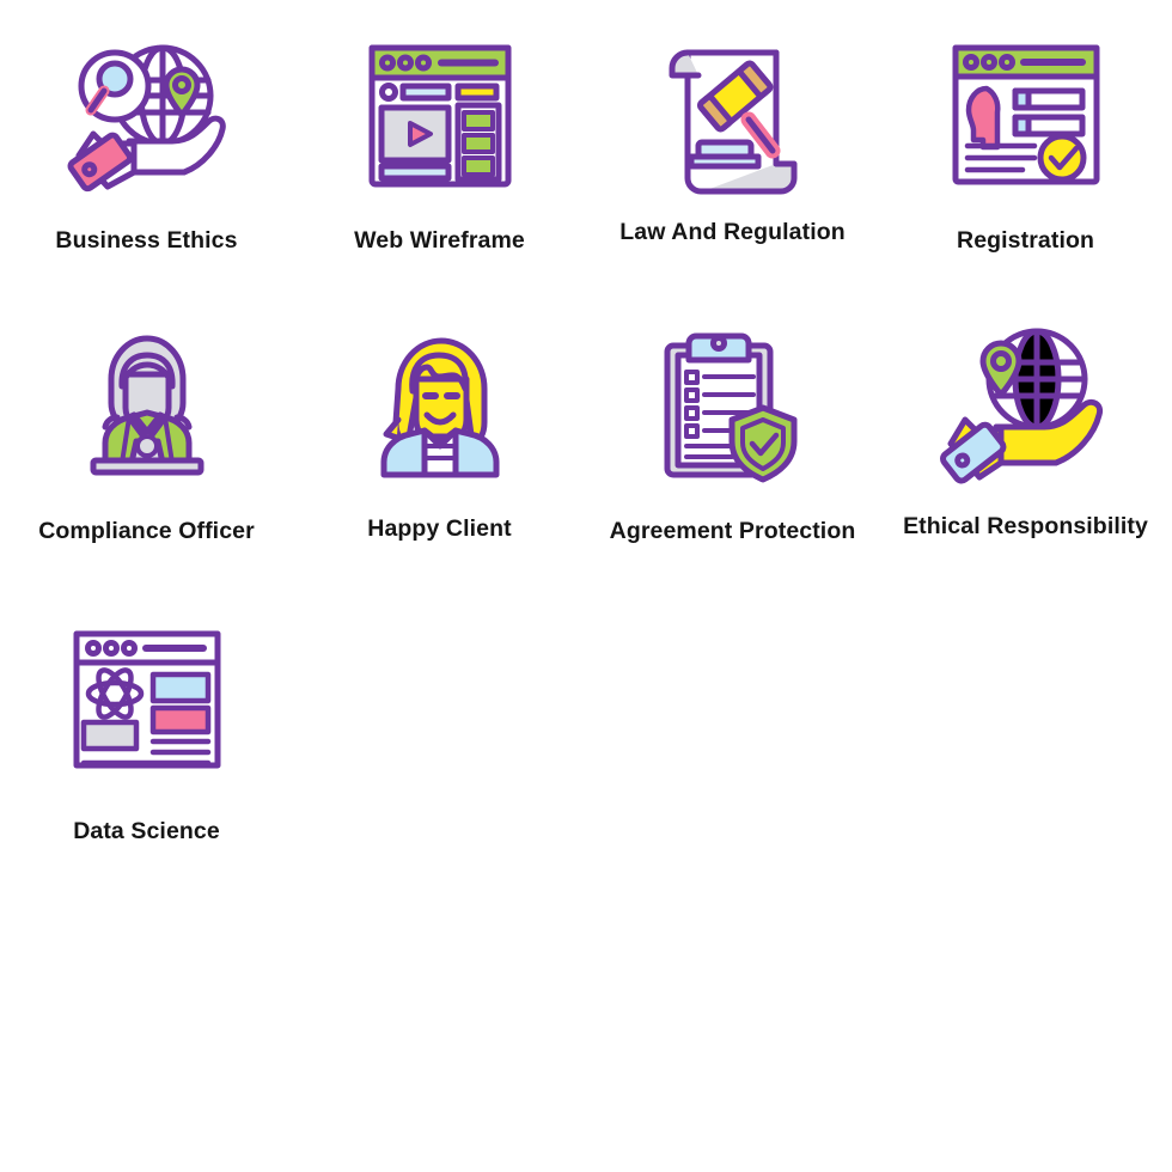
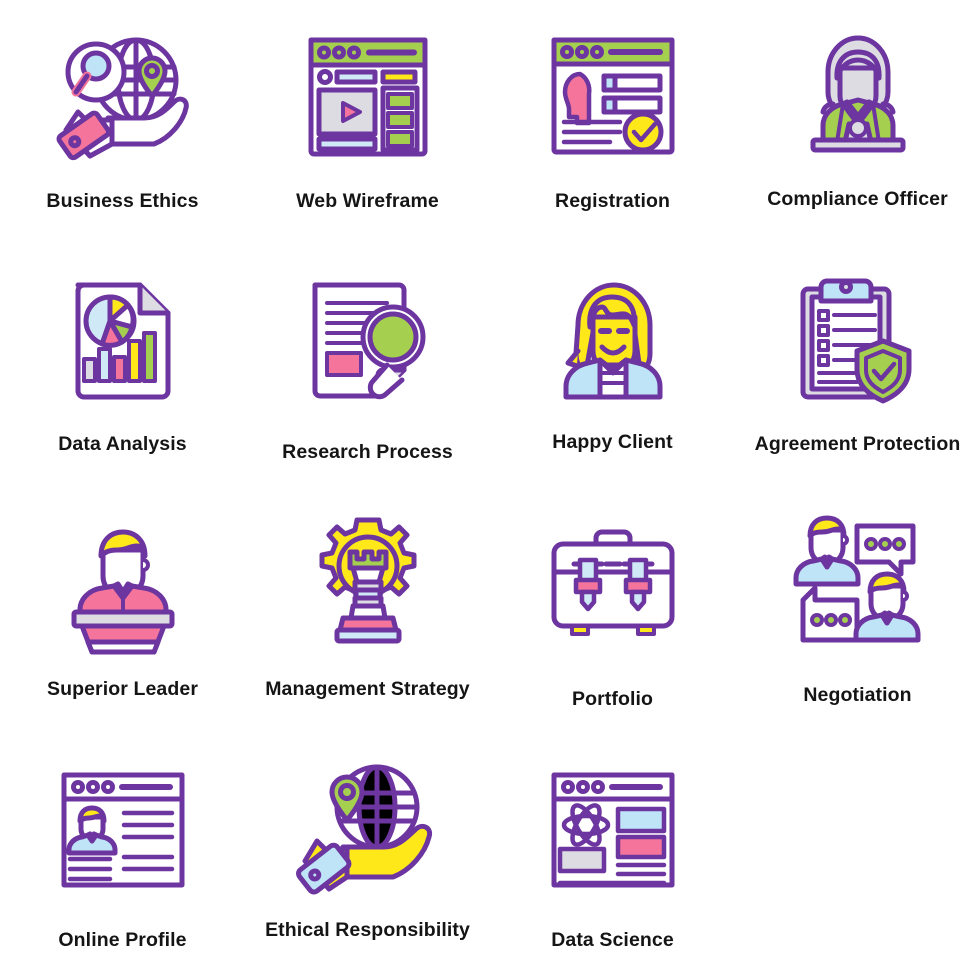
  Business Ethics
  Web Wireframe
- Law And Regulation
  Registration
  Compliance Officer
+ Data Analysis
+ Research Process
  Happy Client
  Agreement Protection
+ Superior Leader
+ Management Strategy
+ Portfolio
+ Negotiation
+ Online Profile
  Ethical Responsibility
  Data Science
